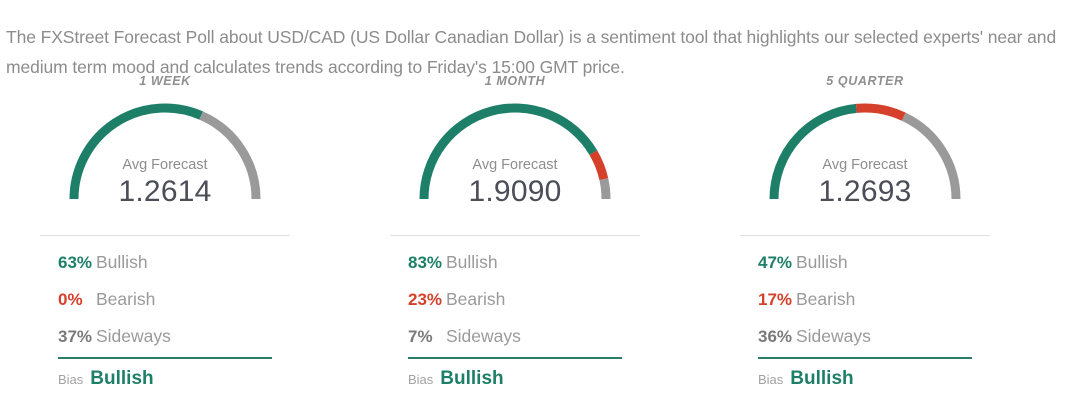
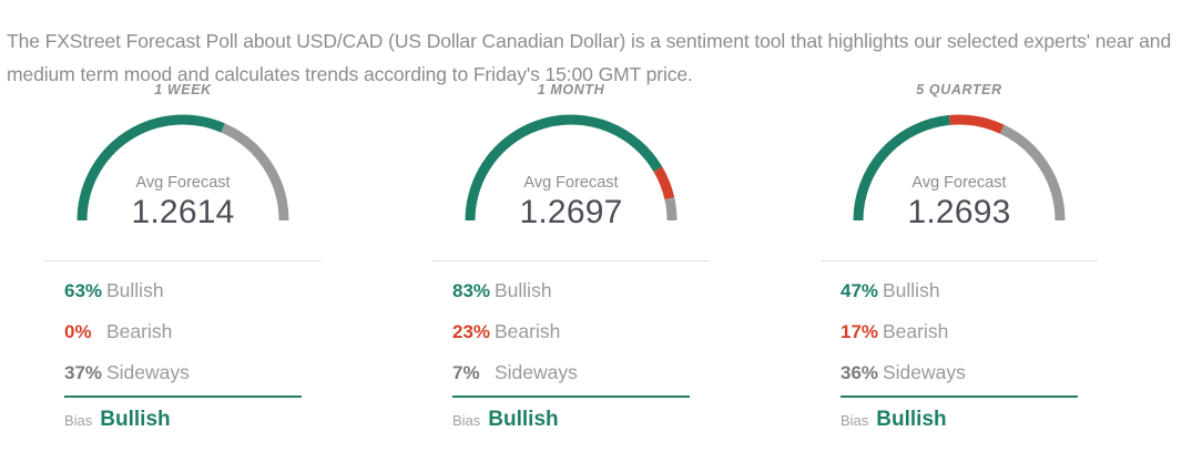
  The FXStreet Forecast Poll about USD/CAD (US Dollar Canadian Dollar) is a sentiment tool that highlights our selected experts' near and medium term mood and calculates trends according to Friday's 15:00 GMT price.
  1 WEEK
  Avg Forecast
  1.2614
  63%
  Bullish
  0%
  Bearish
  37%
  Sideways
  Bias
  Bullish
  1 MONTH
  Avg Forecast
- 1.9090
+ 1.2697
  83%
  Bullish
  23%
  Bearish
  7%
  Sideways
  Bias
  Bullish
  5 QUARTER
  Avg Forecast
  1.2693
  47%
  Bullish
  17%
  Bearish
  36%
  Sideways
  Bias
  Bullish
